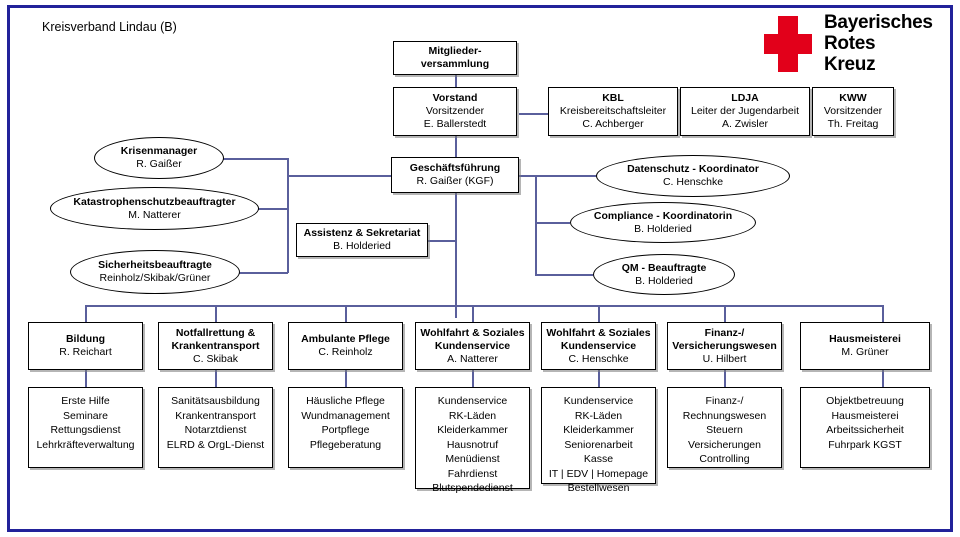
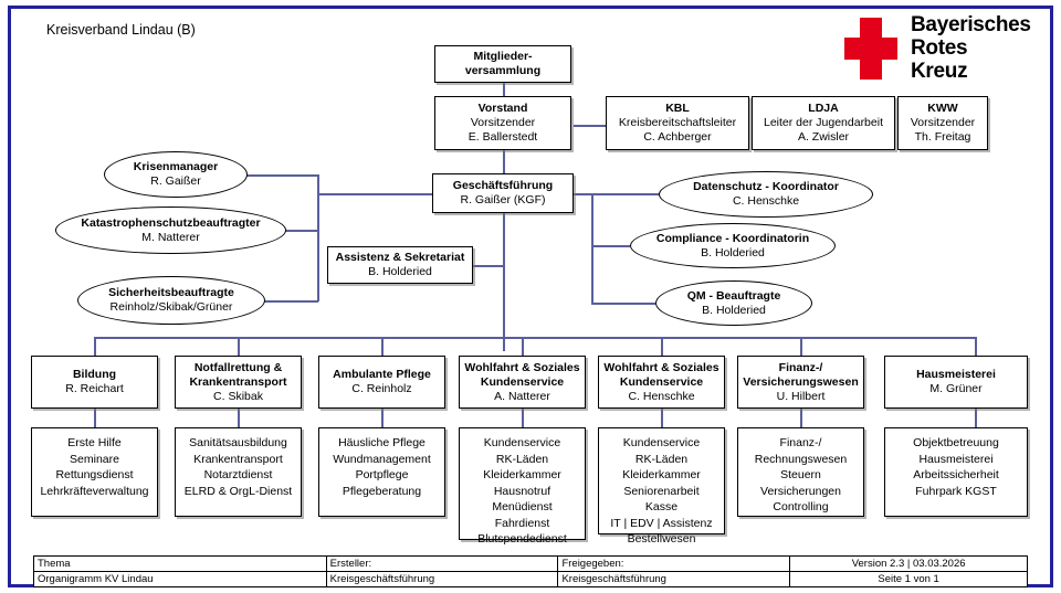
  Kreisverband Lindau (B)
  Bayerisches
  Rotes
  Kreuz
  Mitglieder-
  versammlung
  Vorstand
  Vorsitzender
  E. Ballerstedt
  KBL
  Kreisbereitschaftsleiter
  C. Achberger
  LDJA
  Leiter der Jugendarbeit
  A. Zwisler
  KWW
  Vorsitzender
  Th. Freitag
  Geschäftsführung
  R. Gaißer (KGF)
  Assistenz & Sekretariat
  B. Holderied
  Krisenmanager
  R. Gaißer
  Katastrophenschutzbeauftragter
  M. Natterer
  Sicherheitsbeauftragte
  Reinholz/Skibak/Grüner
  Datenschutz - Koordinator
  C. Henschke
  Compliance - Koordinatorin
  B. Holderied
  QM - Beauftragte
  B. Holderied
  Bildung
  R. Reichart
  Notfallrettung &
  Krankentransport
  C. Skibak
  Ambulante Pflege
  C. Reinholz
  Wohlfahrt & Soziales
  Kundenservice
  A. Natterer
  Wohlfahrt & Soziales
  Kundenservice
  C. Henschke
  Finanz-/
  Versicherungswesen
  U. Hilbert
  Hausmeisterei
  M. Grüner
  Erste Hilfe
  Seminare
  Rettungsdienst
  Lehrkräfteverwaltung
  Sanitätsausbildung
  Krankentransport
  Notarztdienst
  ELRD & OrgL-Dienst
  Häusliche Pflege
  Wundmanagement
  Portpflege
  Pflegeberatung
  Kundenservice
  RK-Läden
  Kleiderkammer
  Hausnotruf
  Menüdienst
  Fahrdienst
  Blutspendedienst
  Kundenservice
  RK-Läden
  Kleiderkammer
  Seniorenarbeit
  Kasse
- IT | EDV | Homepage
+ IT | EDV | Assistenz
  Bestellwesen
  Finanz-/
  Rechnungswesen
  Steuern
  Versicherungen
  Controlling
  Objektbetreuung
  Hausmeisterei
  Arbeitssicherheit
  Fuhrpark KGST
+ Thema	Ersteller:	Freigegeben:	Version 2.3 | 03.03.2026
+ Organigramm KV Lindau	Kreisgeschäftsführung	Kreisgeschäftsführung	Seite 1 von 1
